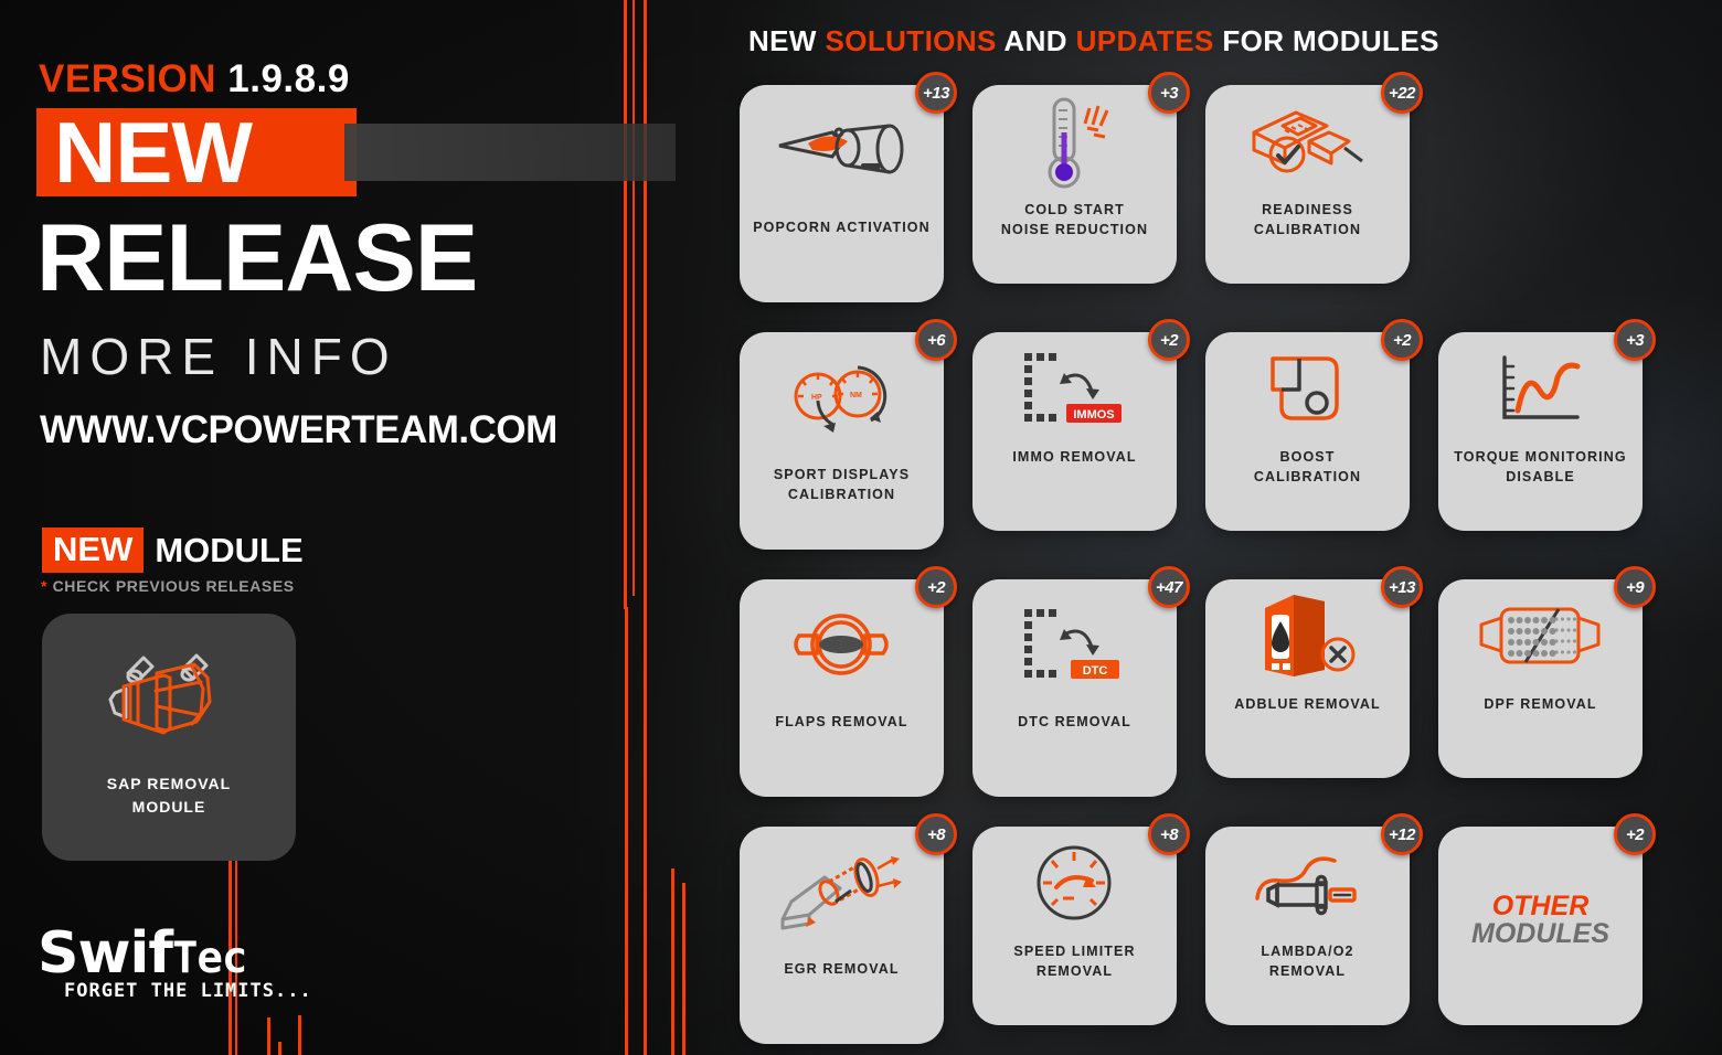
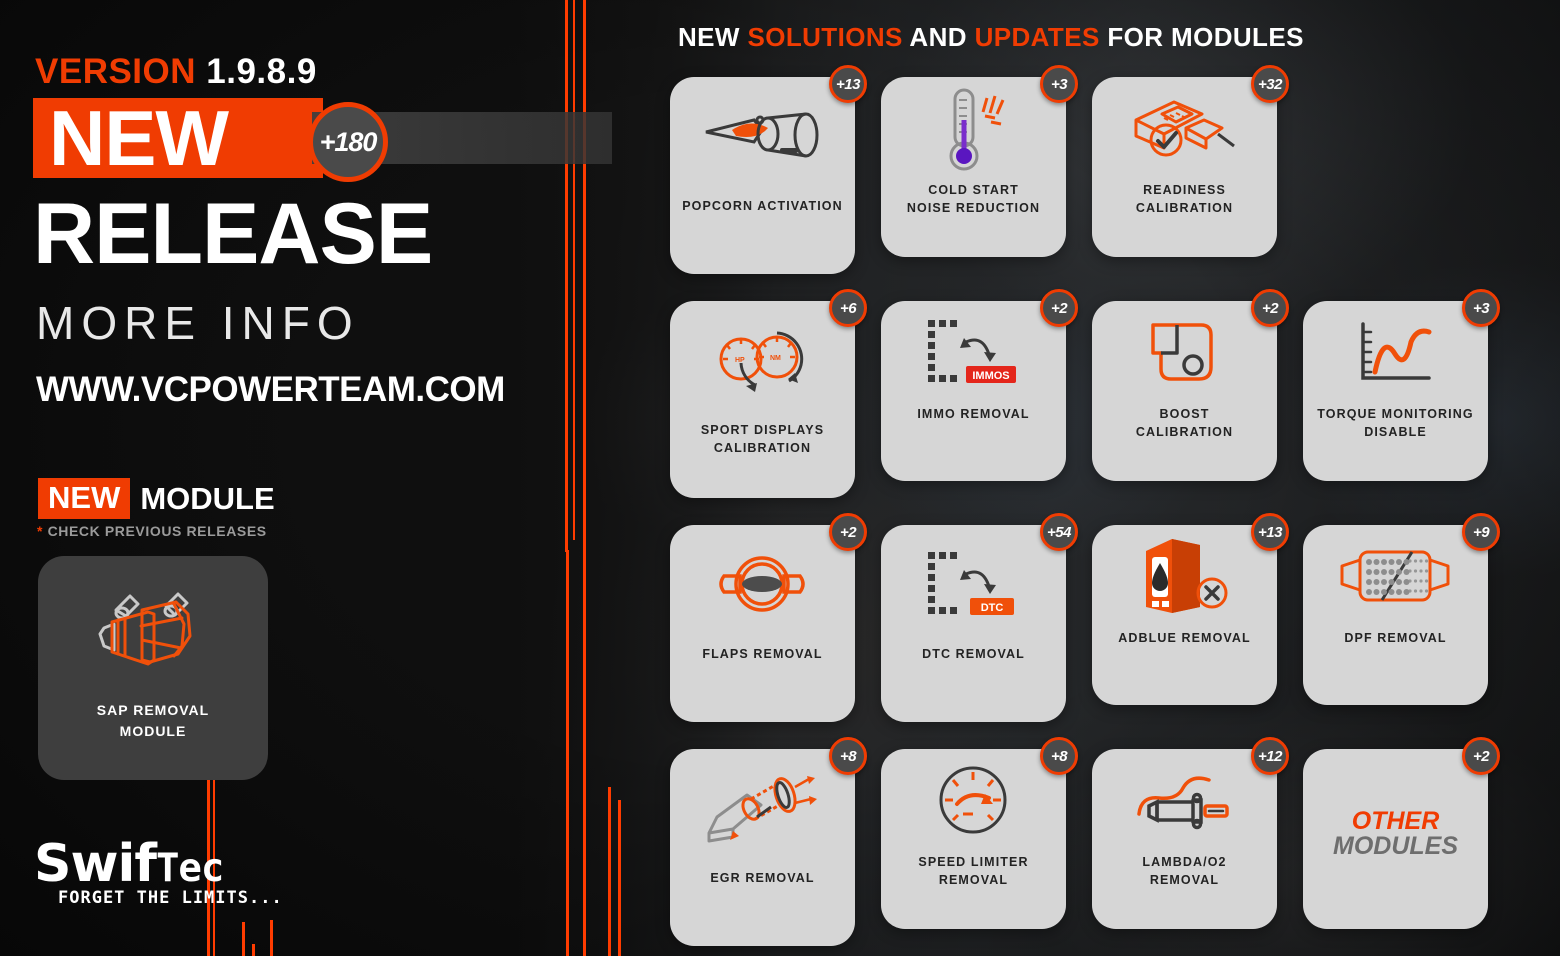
  VERSION 1.9.8.9
  NEW
+ +180
  RELEASE
  MORE INFO
  WWW.VCPOWERTEAM.COM
  NEW
  MODULE
  * CHECK PREVIOUS RELEASES
  SAP REMOVAL
  MODULE
  SwifTec
  FORGET THE LIMITS...
  NEW SOLUTIONS AND UPDATES FOR MODULES
  +13
  POPCORN ACTIVATION
  +3
  COLD START
  NOISE REDUCTION
- +22
+ +32
  READINESS
  CALIBRATION
  +6
  SPORT DISPLAYS
  CALIBRATION
  +2
  IMMOS
  IMMO REMOVAL
  +2
  BOOST
  CALIBRATION
  +3
  TORQUE MONITORING
  DISABLE
  +2
  FLAPS REMOVAL
- +47
+ +54
  DTC
  DTC REMOVAL
  +13
  ADBLUE REMOVAL
  +9
  DPF REMOVAL
  +8
  EGR REMOVAL
  +8
  SPEED LIMITER
  REMOVAL
  +12
  LAMBDA/O2
  REMOVAL
  +2
  OTHER
  MODULES
